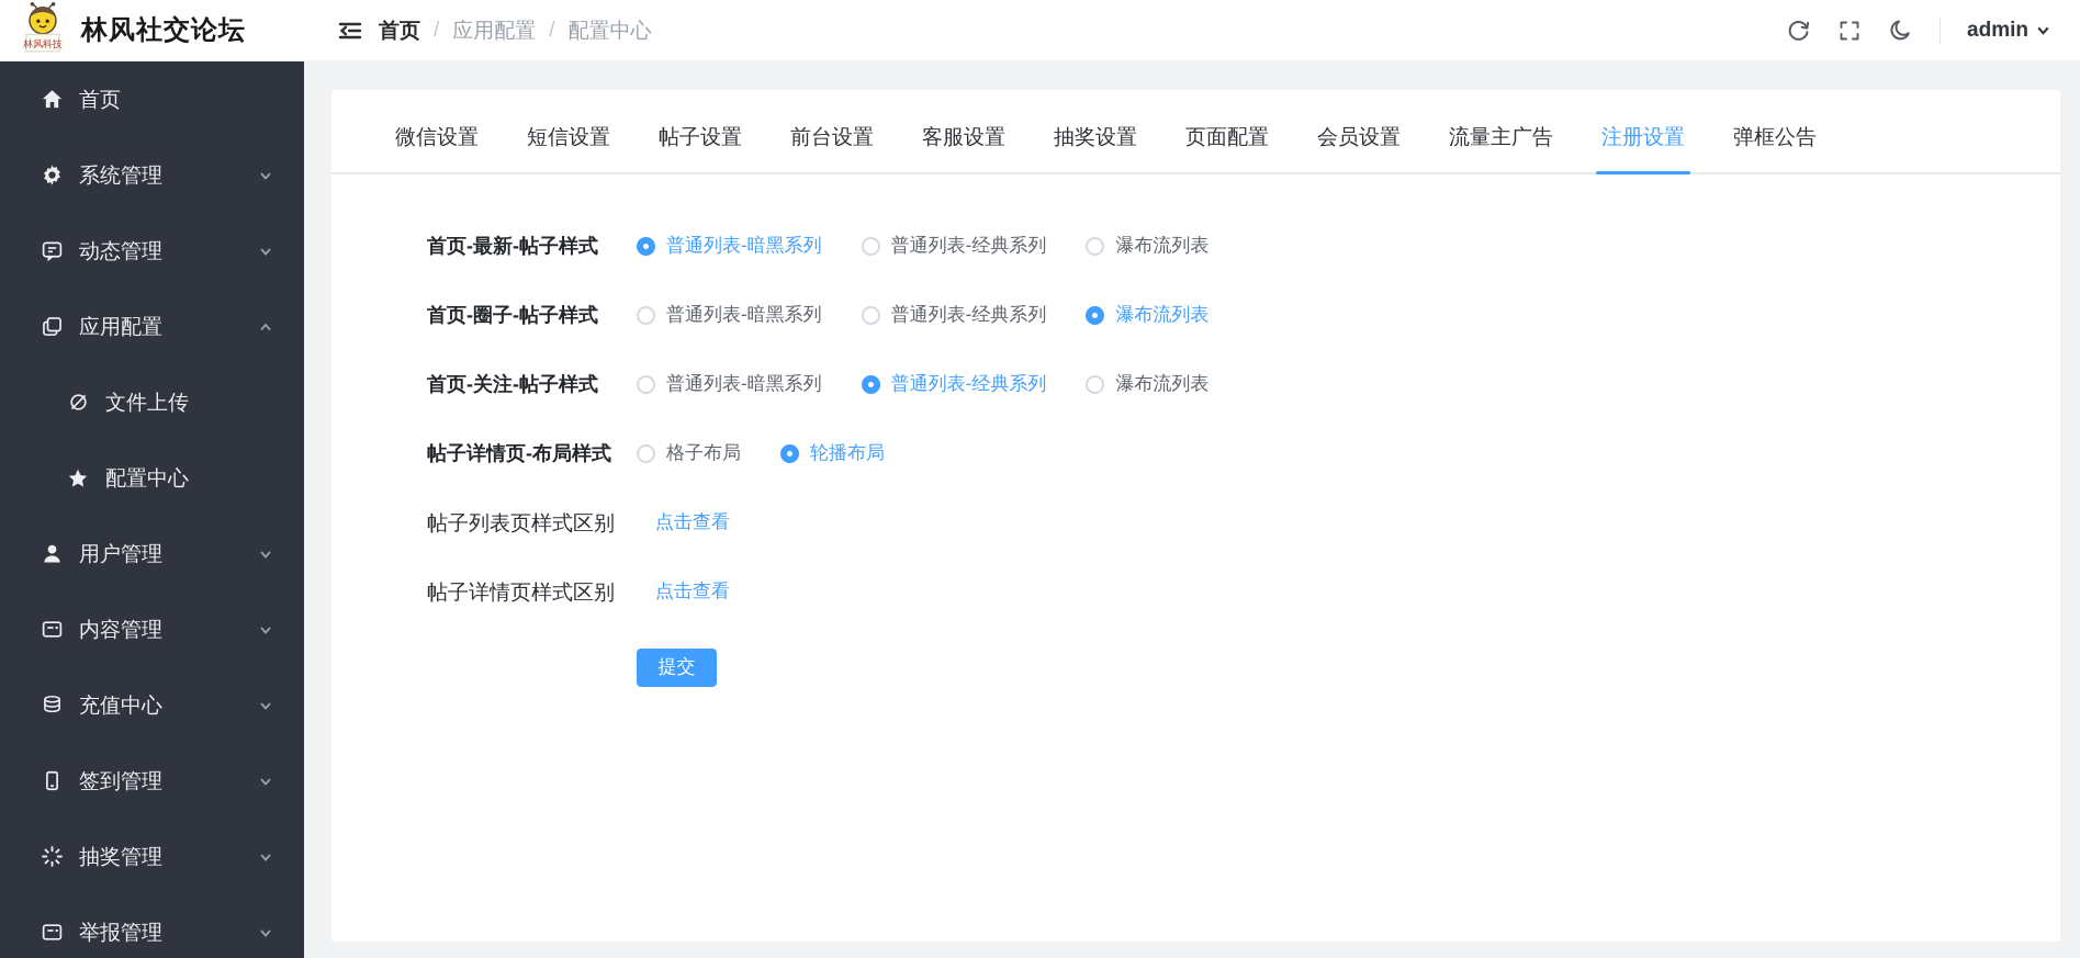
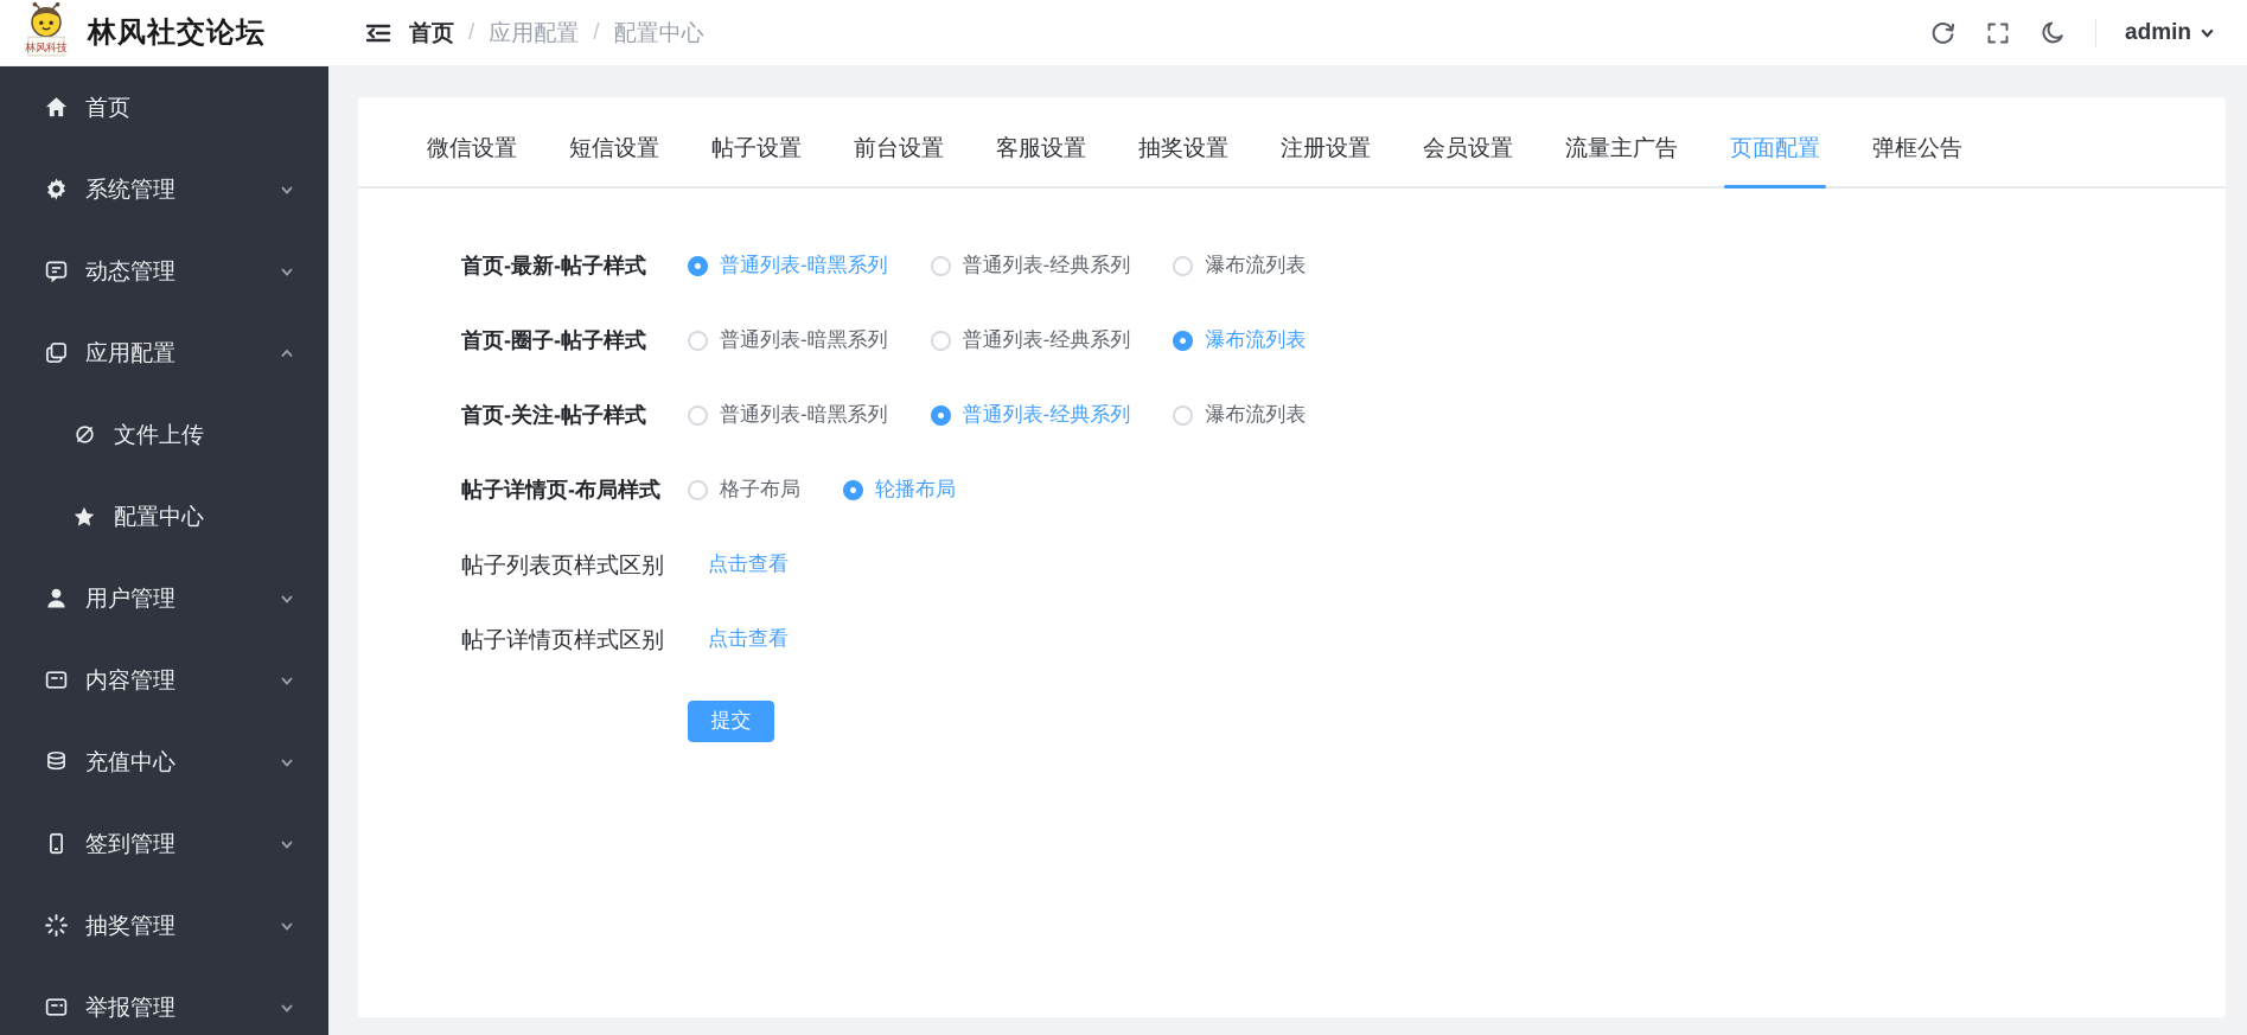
  林风科技
  林风社交论坛
  首页
  /
  应用配置
  /
  配置中心
  admin
  首页
  系统管理
  动态管理
  应用配置
  文件上传
  配置中心
  用户管理
  内容管理
  充值中心
  签到管理
  抽奖管理
  举报管理
  微信设置
  短信设置
  帖子设置
  前台设置
  客服设置
  抽奖设置
- 页面配置
+ 注册设置
  会员设置
  流量主广告
- 注册设置
+ 页面配置
  弹框公告
  首页-最新-帖子样式
  普通列表-暗黑系列
  普通列表-经典系列
  瀑布流列表
  首页-圈子-帖子样式
  普通列表-暗黑系列
  普通列表-经典系列
  瀑布流列表
  首页-关注-帖子样式
  普通列表-暗黑系列
  普通列表-经典系列
  瀑布流列表
  帖子详情页-布局样式
  格子布局
  轮播布局
  帖子列表页样式区别
  点击查看
  帖子详情页样式区别
  点击查看
  提交
